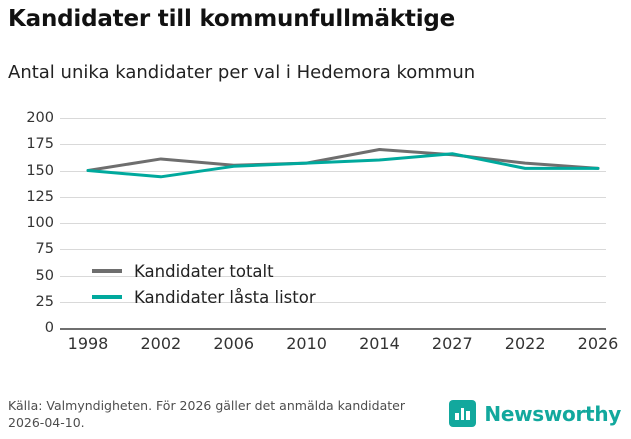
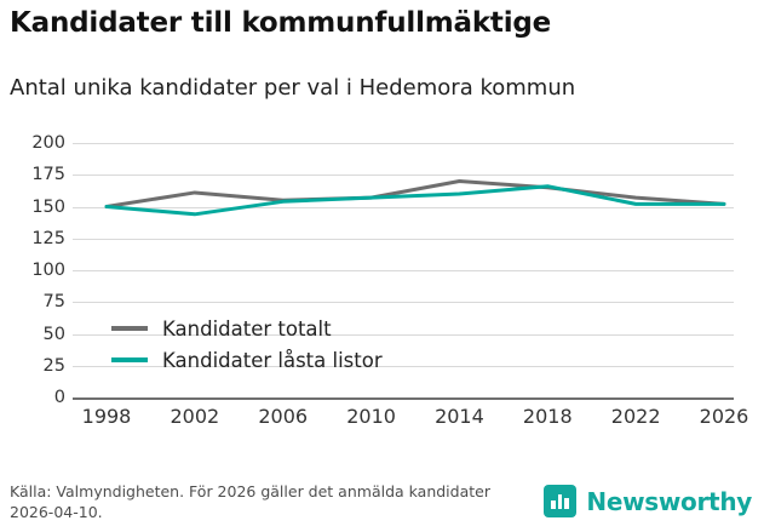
  Kandidater till kommunfullmäktige
  Antal unika kandidater per val i Hedemora kommun
  0
  25
  50
  75
  100
  125
  150
  175
  200
  1998
  2002
  2006
  2010
  2014
- 2027
+ 2018
  2022
  2026
  Kandidater totalt
  Kandidater låsta listor
  Källa: Valmyndigheten. För 2026 gäller det anmälda kandidater 2026-04-10.
  Newsworthy
